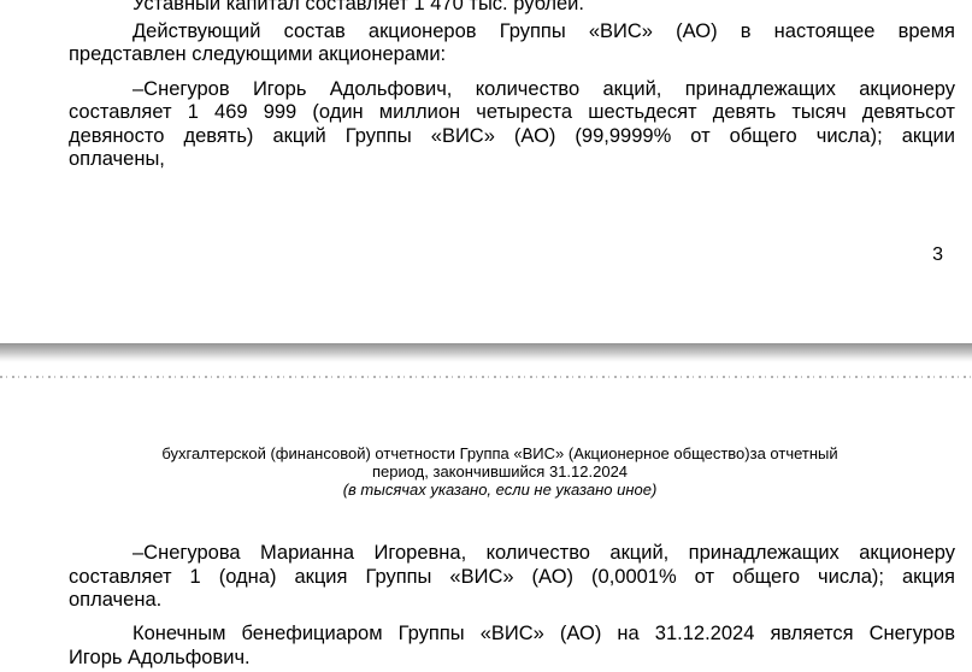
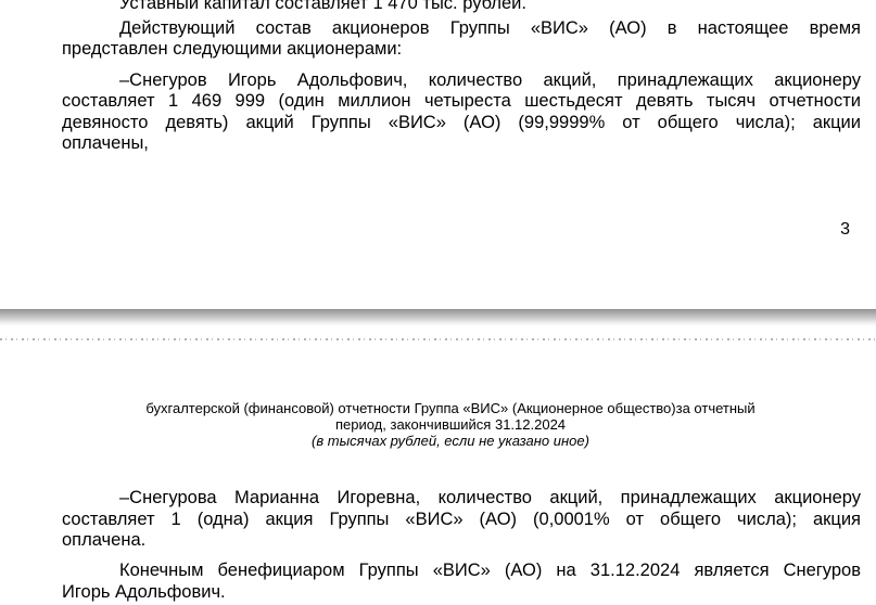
  Уставный капитал составляет 1 470 тыс. рублей.
  Действующий состав акционеров Группы «ВИС» (АО) в настоящее время
  представлен следующими акционерами:
  –Снегуров Игорь Адольфович, количество акций, принадлежащих акционеру
- составляет 1 469 999 (один миллион четыреста шестьдесят девять тысяч девятьсот
+ составляет 1 469 999 (один миллион четыреста шестьдесят девять тысяч отчетности
  девяносто девять) акций Группы «ВИС» (АО) (99,9999% от общего числа); акции
  оплачены,
  3
  бухгалтерской (финансовой) отчетности Группа «ВИС» (Акционерное общество)за отчетный
  период, закончившийся 31.12.2024
- (в тысячах указано, если не указано иное)
+ (в тысячах рублей, если не указано иное)
  –Снегурова Марианна Игоревна, количество акций, принадлежащих акционеру
  составляет 1 (одна) акция Группы «ВИС» (АО) (0,0001% от общего числа); акция
  оплачена.
  Конечным бенефициаром Группы «ВИС» (АО) на 31.12.2024 является Снегуров
  Игорь Адольфович.
